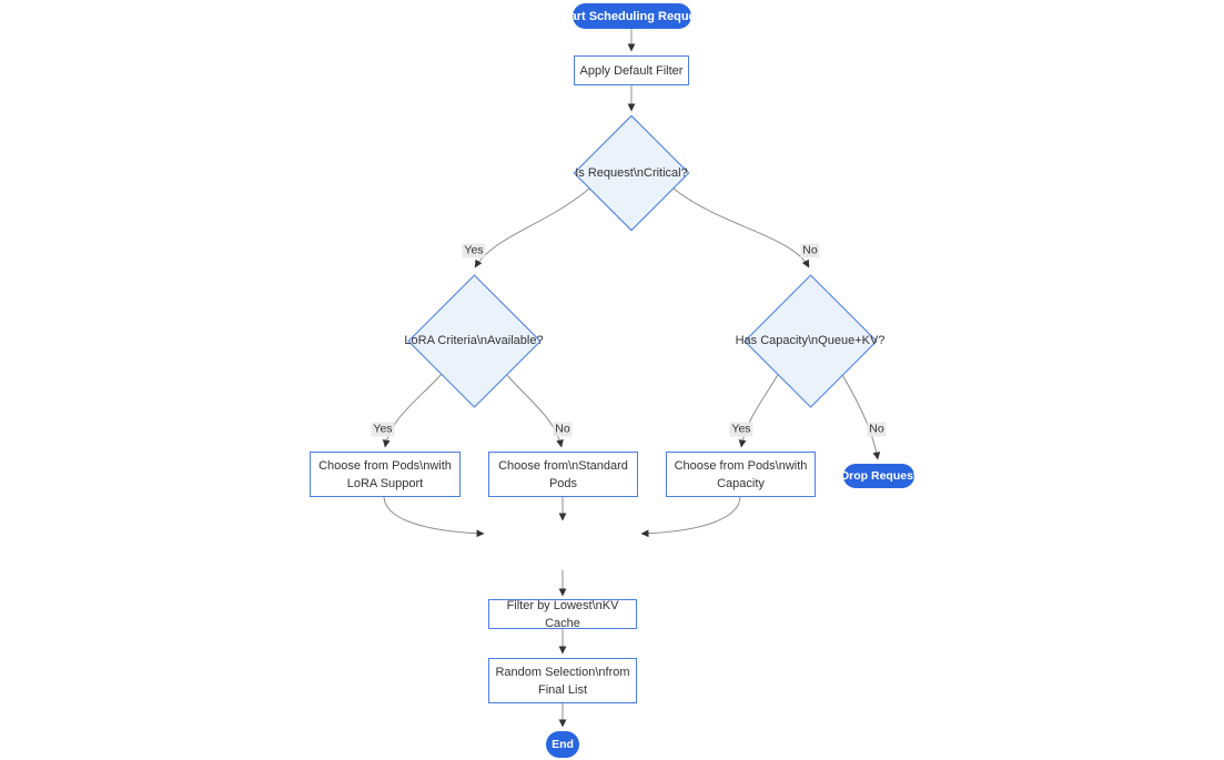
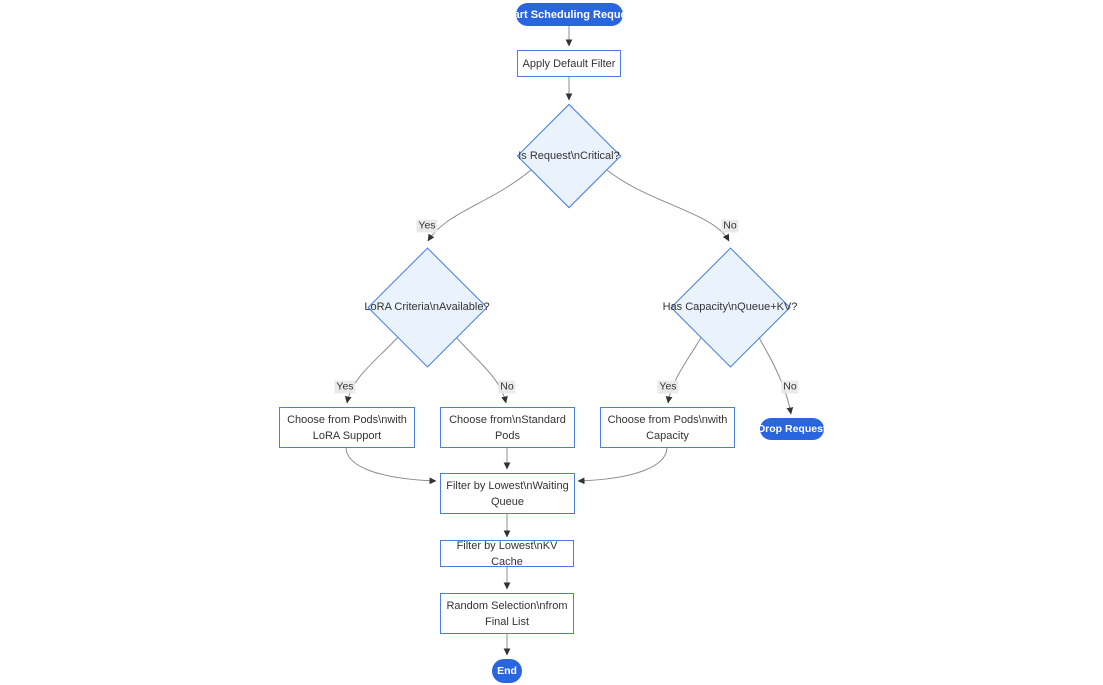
  Start Scheduling Request
  Apply Default Filter
  Is Request\nCritical?
  LoRA Criteria\nAvailable?
  Has Capacity\nQueue+KV?
  Choose from Pods\nwith
  LoRA Support
  Choose from\nStandard
  Pods
  Choose from Pods\nwith
  Capacity
  Drop Request
+ Filter by Lowest\nWaiting
+ Queue
  Filter by Lowest\nKV Cache
  Random Selection\nfrom
  Final List
  End
  Yes
  No
  Yes
  No
  Yes
  No
